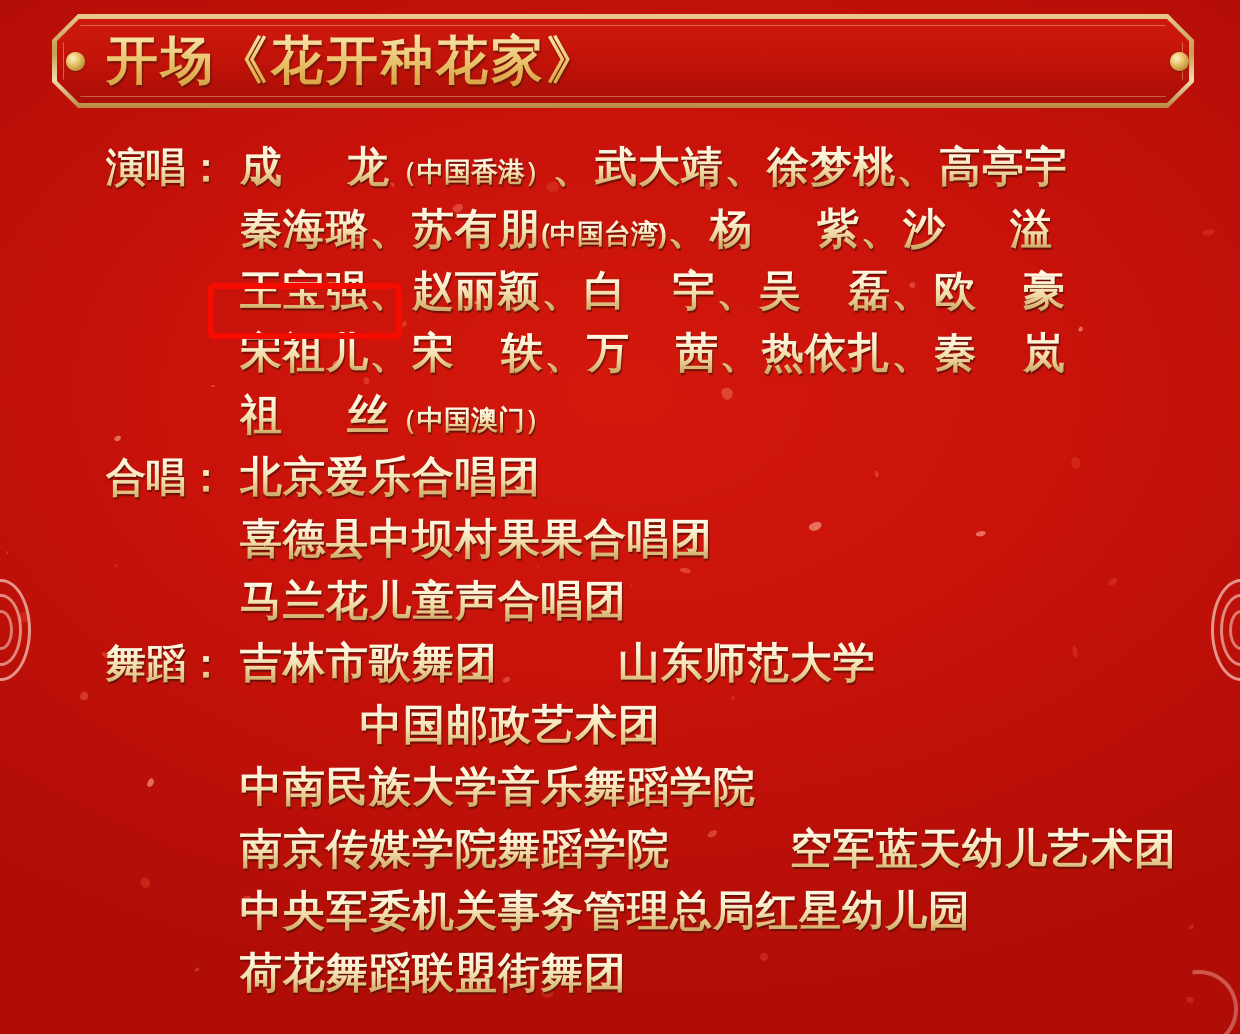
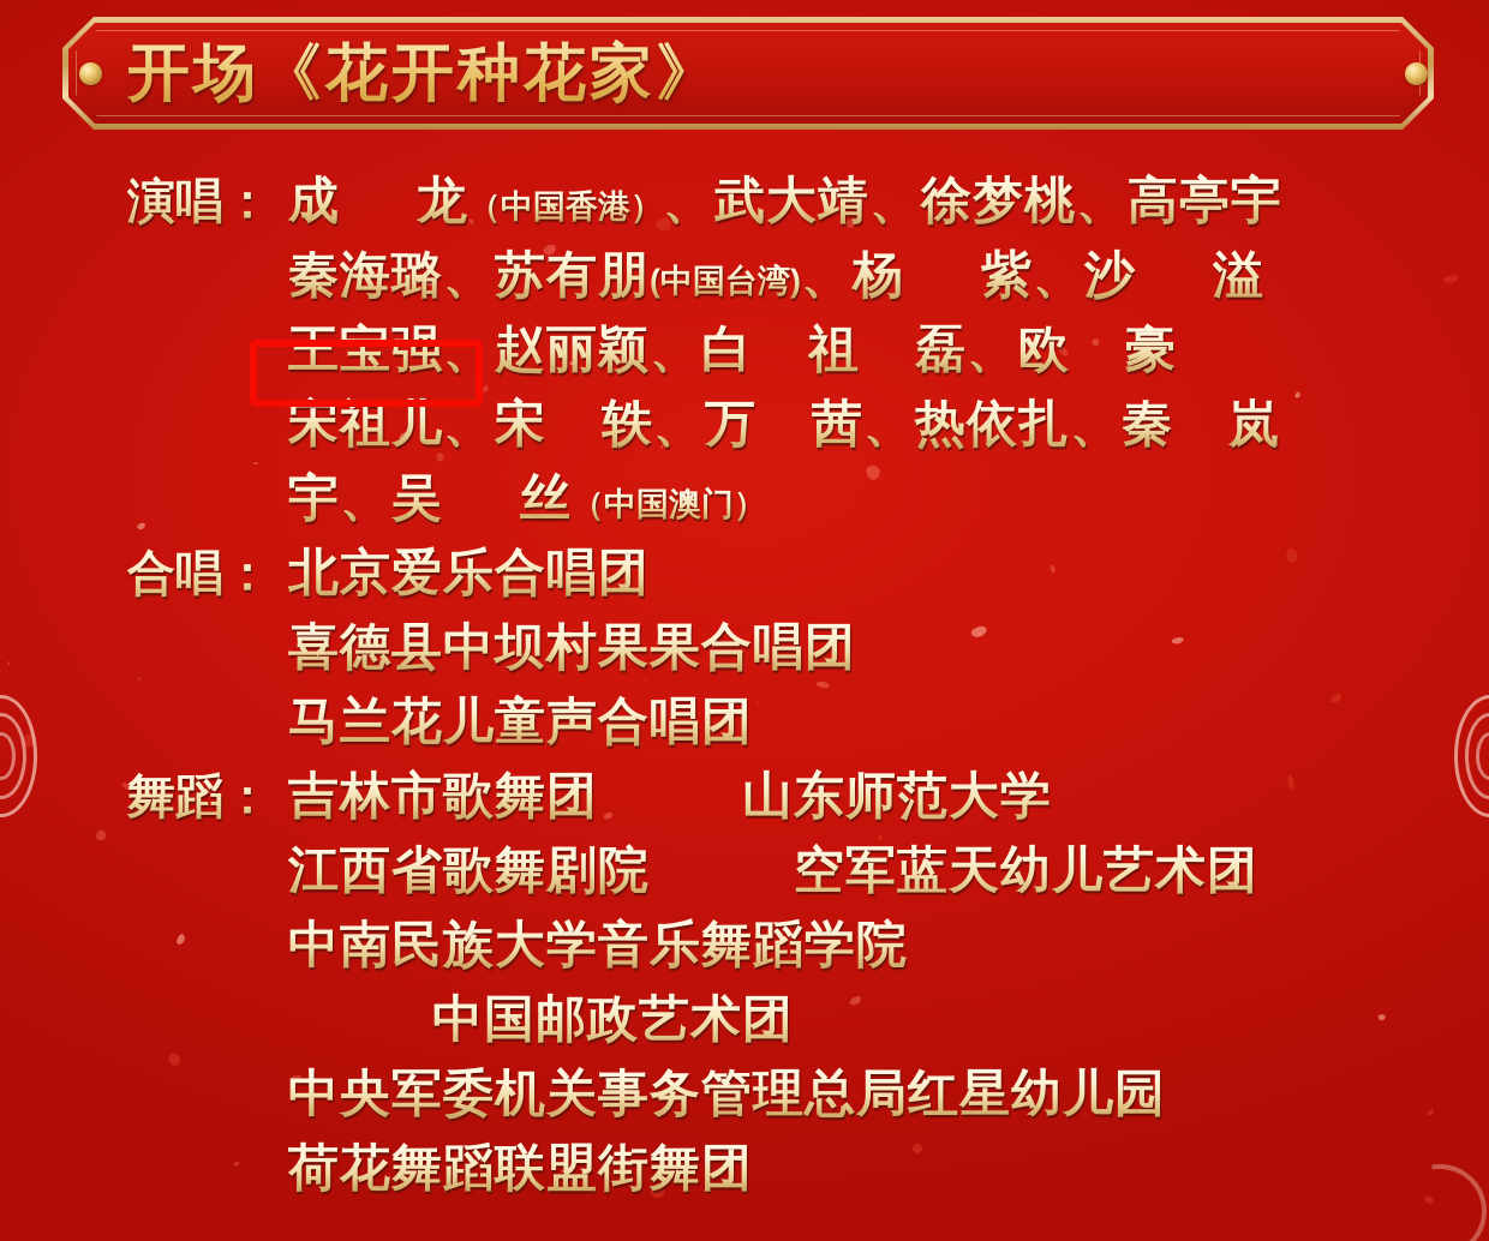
  开场《花开种花家》
  演唱：
  成 龙（中国香港）、武大靖、徐梦桃、高亭宇
  秦海璐、苏有朋(中国台湾)、杨 紫、沙 溢
- 王宝强、赵丽颖、白 宇、吴 磊、欧 豪
+ 王宝强、赵丽颖、白 祖 磊、欧 豪
  宋祖儿、宋 轶、万 茜、热依扎、秦 岚
- 祖 丝（中国澳门）
+ 宇、吴 丝（中国澳门）
  合唱：
  北京爱乐合唱团
  喜德县中坝村果果合唱团
  马兰花儿童声合唱团
  舞蹈：
  吉林市歌舞团
  山东师范大学
+ 江西省歌舞剧院
- 中国邮政艺术团
+ 空军蓝天幼儿艺术团
  中南民族大学音乐舞蹈学院
- 南京传媒学院舞蹈学院
- 空军蓝天幼儿艺术团
+ 中国邮政艺术团
  中央军委机关事务管理总局红星幼儿园
  荷花舞蹈联盟街舞团
